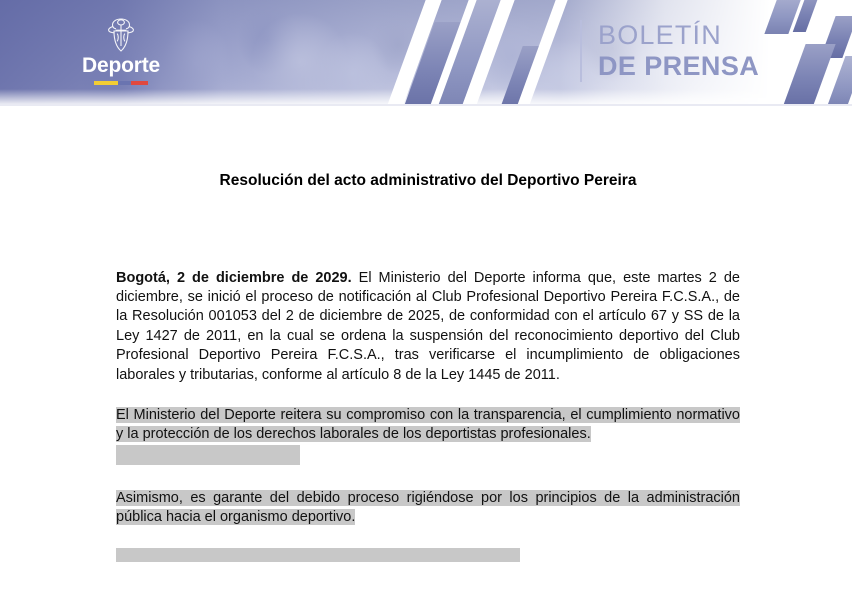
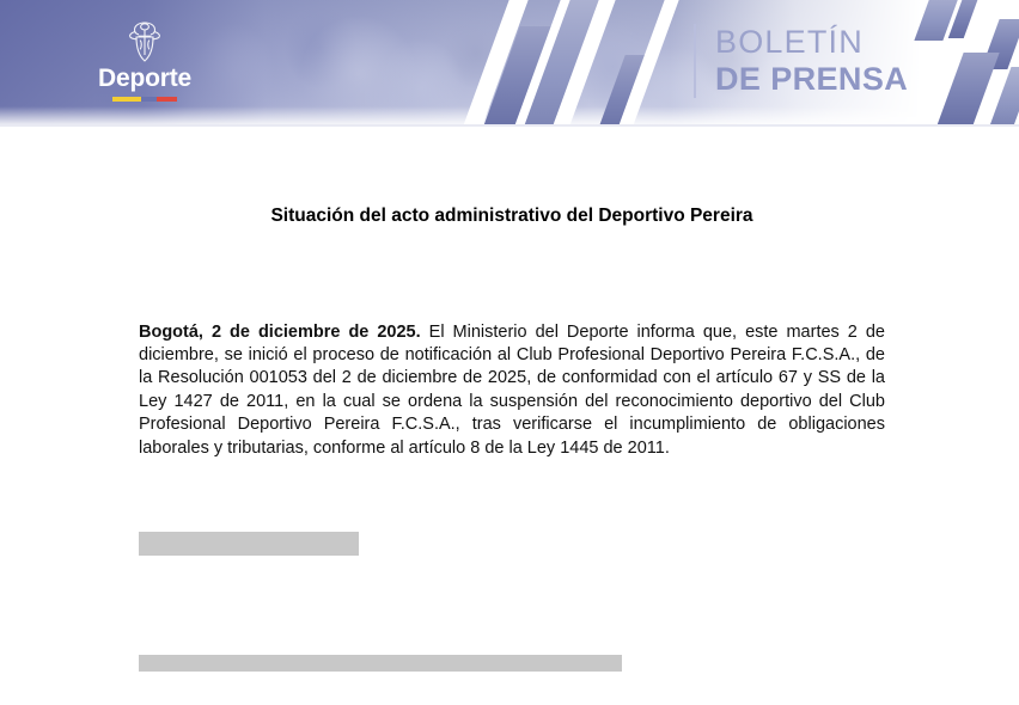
  Deporte
  BOLETÍN
  DE PRENSA
- Resolución del acto administrativo del Deportivo Pereira
+ Situación del acto administrativo del Deportivo Pereira
- Bogotá, 2 de diciembre de 2029. El Ministerio del Deporte informa que, este martes 2 de diciembre, se inició el proceso de notificación al Club Profesional Deportivo Pereira F.C.S.A., de la Resolución 001053 del 2 de diciembre de 2025, de conformidad con el artículo 67 y SS de la Ley 1427 de 2011, en la cual se ordena la suspensión del reconocimiento deportivo del Club Profesional Deportivo Pereira F.C.S.A., tras verificarse el incumplimiento de obligaciones laborales y tributarias, conforme al artículo 8 de la Ley 1445 de 2011.
+ Bogotá, 2 de diciembre de 2025. El Ministerio del Deporte informa que, este martes 2 de diciembre, se inició el proceso de notificación al Club Profesional Deportivo Pereira F.C.S.A., de la Resolución 001053 del 2 de diciembre de 2025, de conformidad con el artículo 67 y SS de la Ley 1427 de 2011, en la cual se ordena la suspensión del reconocimiento deportivo del Club Profesional Deportivo Pereira F.C.S.A., tras verificarse el incumplimiento de obligaciones laborales y tributarias, conforme al artículo 8 de la Ley 1445 de 2011.
- El Ministerio del Deporte reitera su compromiso con la transparencia, el cumplimiento normativo y la protección de los derechos laborales de los deportistas profesionales.
- Asimismo, es garante del debido proceso rigiéndose por los principios de la administración pública hacia el organismo deportivo.
